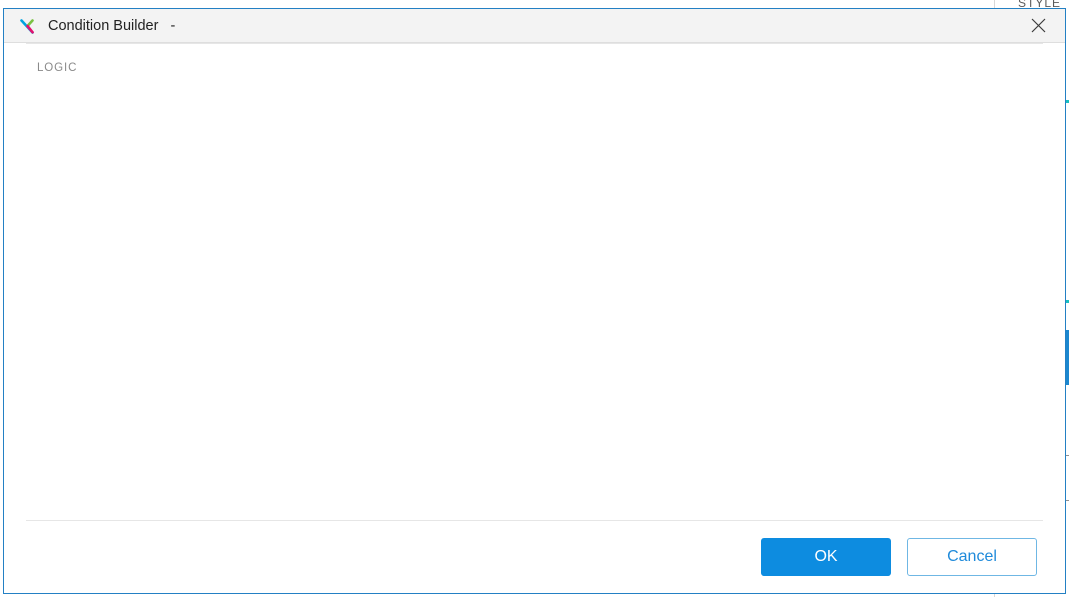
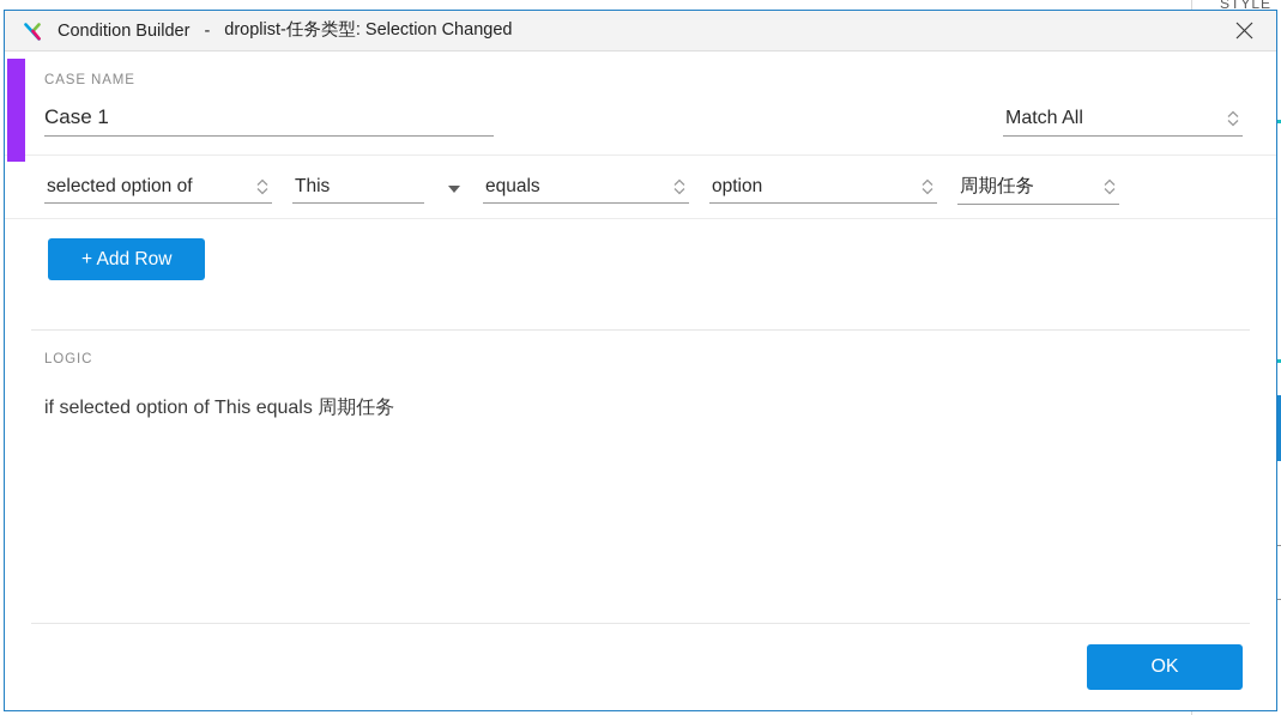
  STYLE
  Condition Builder
  -
+ droplist-任务类型: Selection Changed
+ CASE NAME
+ Case 1
+ Match All
+ selected option of
+ This
+ equals
+ option
+ 周期任务
+ + Add Row
  LOGIC
+ if selected option of This equals 周期任务
  OK
- Cancel
